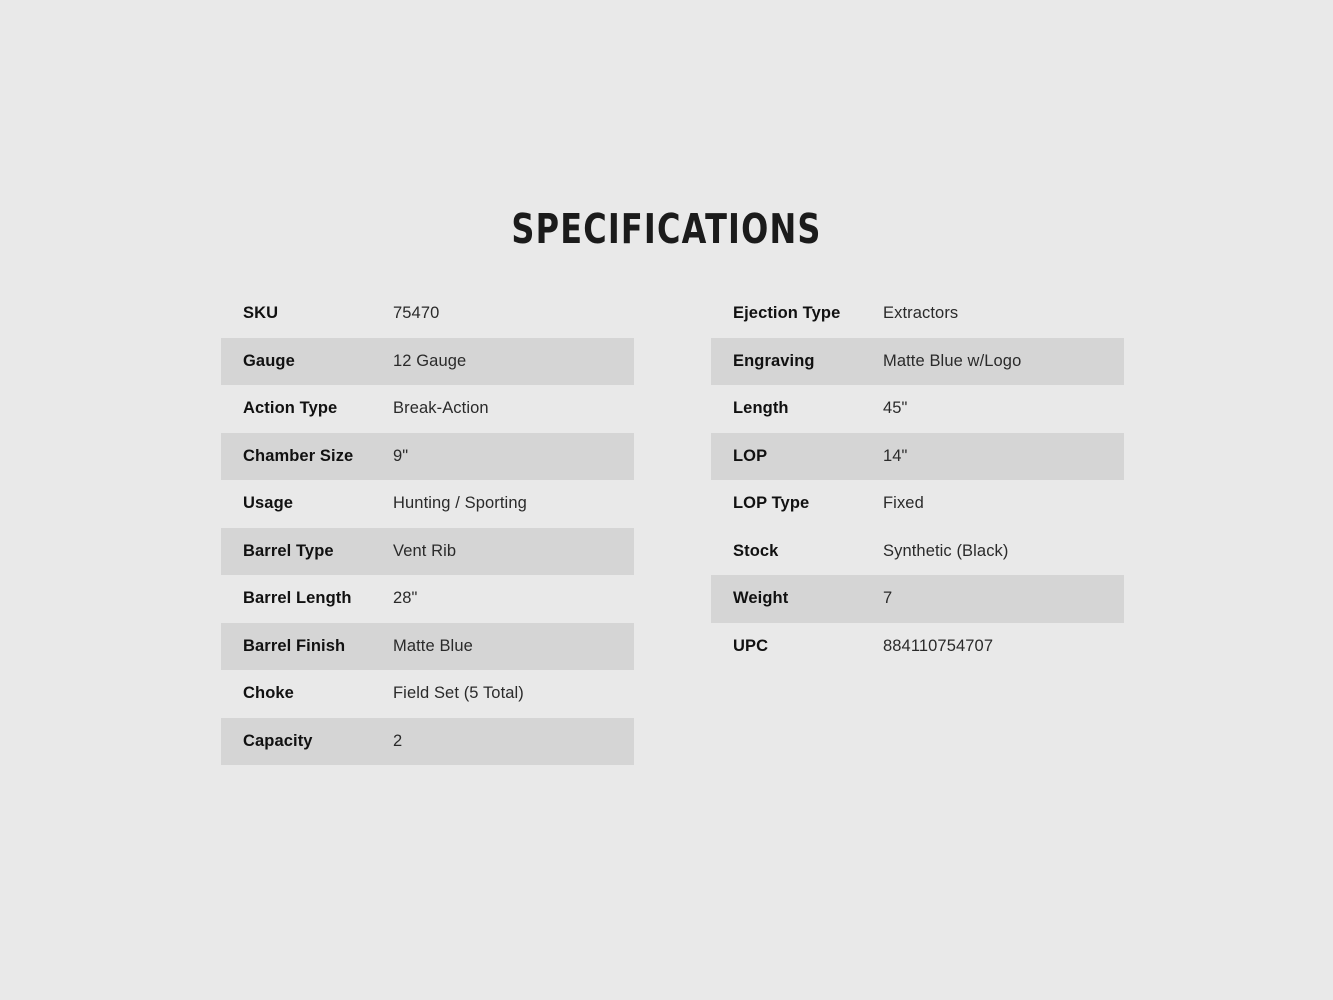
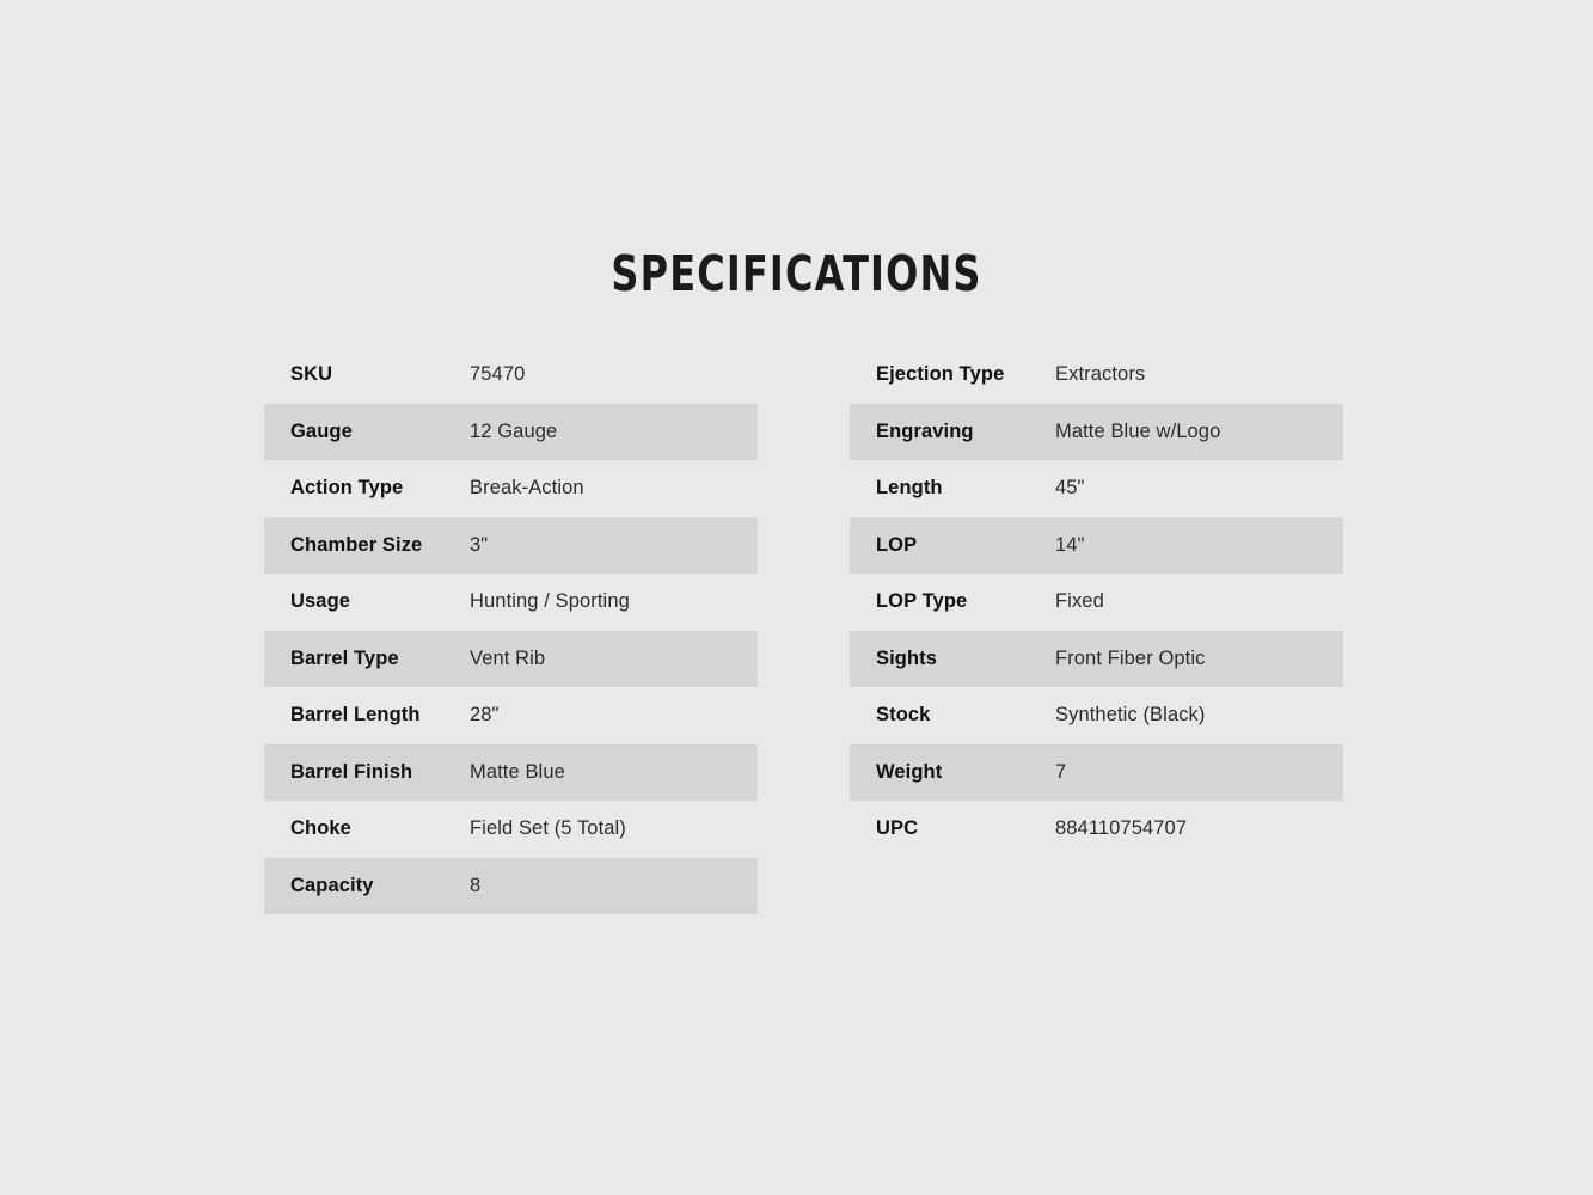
  SPECIFICATIONS
  SKU
  75470
  Gauge
  12 Gauge
  Action Type
  Break-Action
  Chamber Size
- 9"
+ 3"
  Usage
  Hunting / Sporting
  Barrel Type
  Vent Rib
  Barrel Length
  28"
  Barrel Finish
  Matte Blue
  Choke
  Field Set (5 Total)
  Capacity
- 2
+ 8
  Ejection Type
  Extractors
  Engraving
  Matte Blue w/Logo
  Length
  45"
  LOP
  14"
  LOP Type
  Fixed
+ Sights
+ Front Fiber Optic
  Stock
  Synthetic (Black)
  Weight
  7
  UPC
  884110754707
